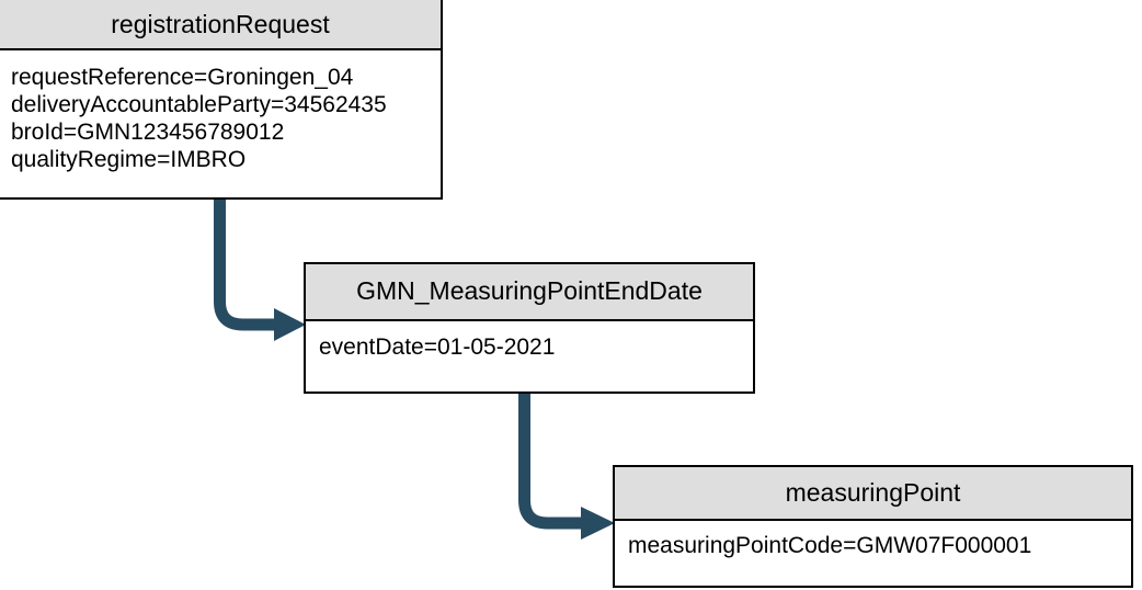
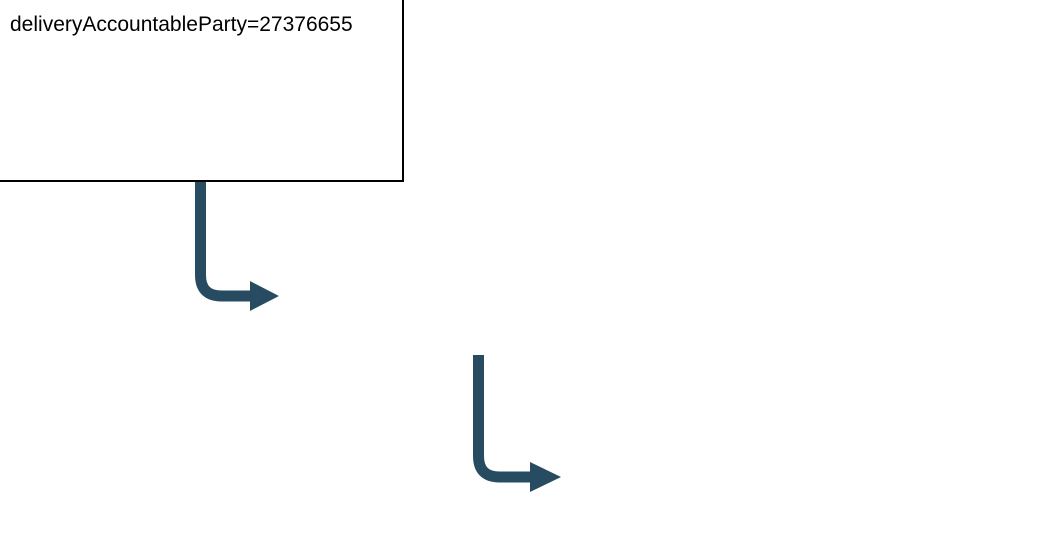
- registrationRequest
- requestReference=Groningen_04
- deliveryAccountableParty=34562435
+ deliveryAccountableParty=27376655
- broId=GMN123456789012
- qualityRegime=IMBRO
- GMN_MeasuringPointEndDate
- eventDate=01-05-2021
- measuringPoint
- measuringPointCode=GMW07F000001
